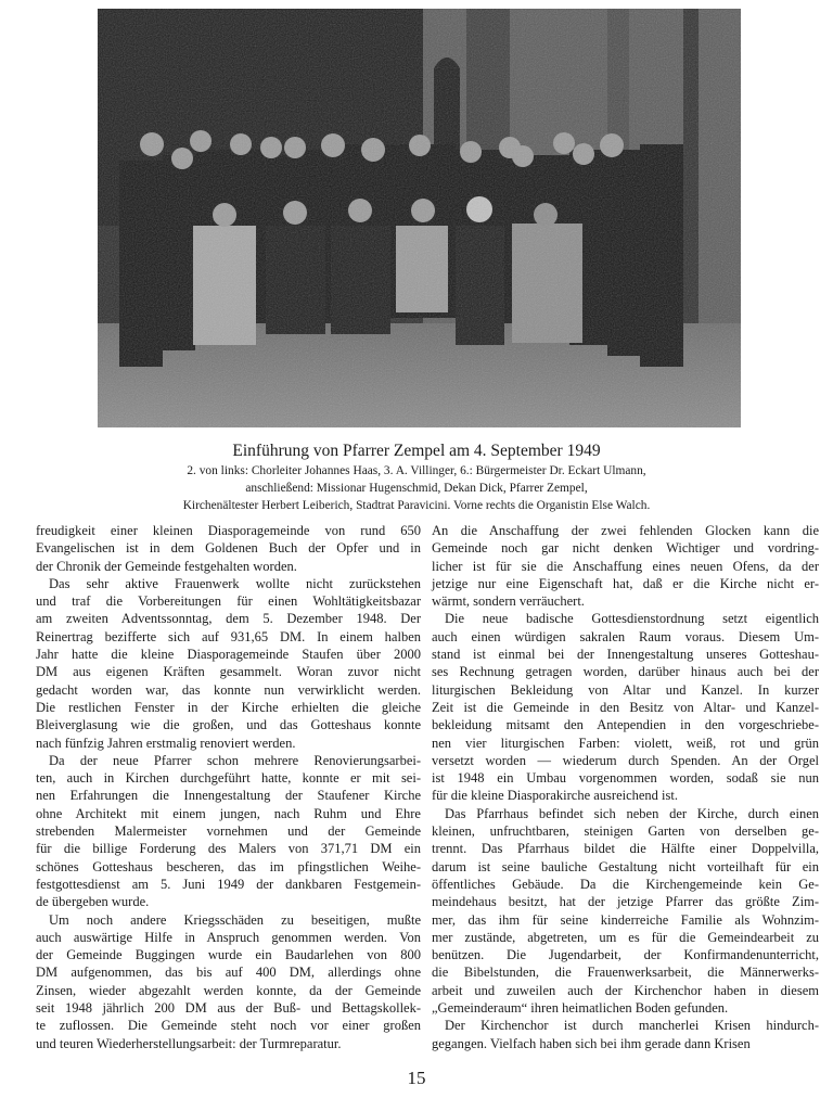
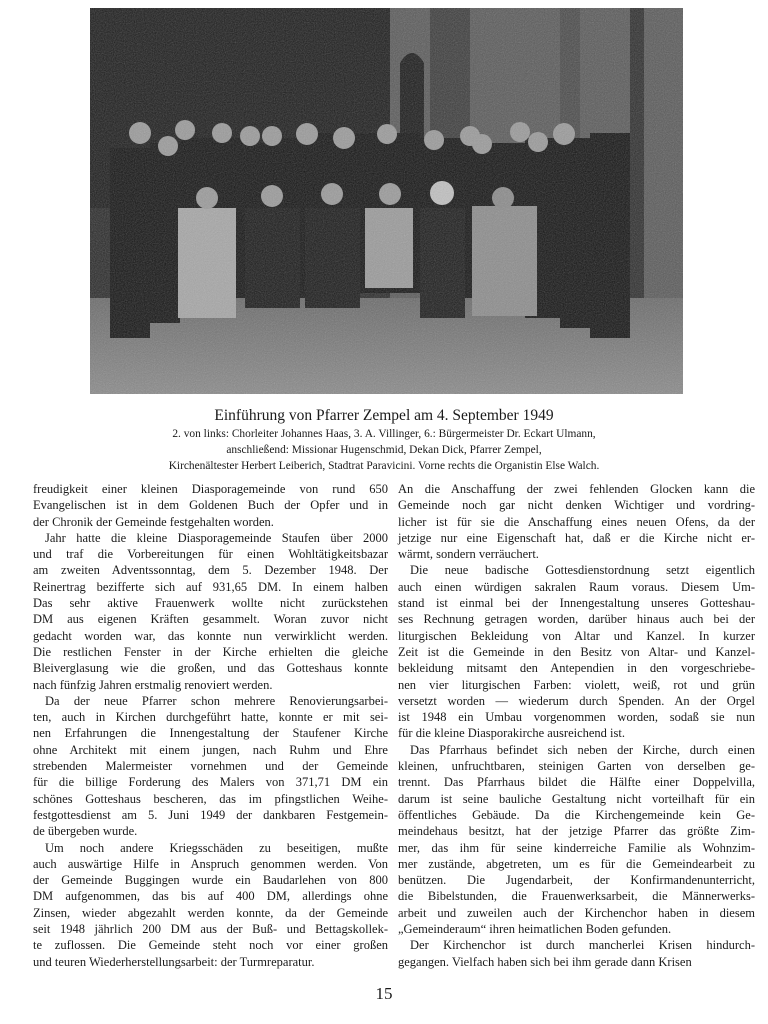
  Einführung von Pfarrer Zempel am 4. September 1949
  2. von links: Chorleiter Johannes Haas, 3. A. Villinger, 6.: Bürgermeister Dr. Eckart Ulmann,
  anschließend: Missionar Hugenschmid, Dekan Dick, Pfarrer Zempel,
  Kirchenältester Herbert Leiberich, Stadtrat Paravicini. Vorne rechts die Organistin Else Walch.
  freudigkeit einer kleinen Diasporagemeinde von rund 650
  Evangelischen ist in dem Goldenen Buch der Opfer und in
  der Chronik der Gemeinde festgehalten worden.
- Das sehr aktive Frauenwerk wollte nicht zurückstehen
+ Jahr hatte die kleine Diasporagemeinde Staufen über 2000
  und traf die Vorbereitungen für einen Wohltätigkeitsbazar
  am zweiten Adventssonntag, dem 5. Dezember 1948. Der
  Reinertrag bezifferte sich auf 931,65 DM. In einem halben
- Jahr hatte die kleine Diasporagemeinde Staufen über 2000
+ Das sehr aktive Frauenwerk wollte nicht zurückstehen
  DM aus eigenen Kräften gesammelt. Woran zuvor nicht
  gedacht worden war, das konnte nun verwirklicht werden.
  Die restlichen Fenster in der Kirche erhielten die gleiche
  Bleiverglasung wie die großen, und das Gotteshaus konnte
  nach fünfzig Jahren erstmalig renoviert werden.
  Da der neue Pfarrer schon mehrere Renovierungsarbei-
  ten, auch in Kirchen durchgeführt hatte, konnte er mit sei-
  nen Erfahrungen die Innengestaltung der Staufener Kirche
  ohne Architekt mit einem jungen, nach Ruhm und Ehre
  strebenden Malermeister vornehmen und der Gemeinde
  für die billige Forderung des Malers von 371,71 DM ein
  schönes Gotteshaus bescheren, das im pfingstlichen Weihe-
  festgottesdienst am 5. Juni 1949 der dankbaren Festgemein-
  de übergeben wurde.
  Um noch andere Kriegsschäden zu beseitigen, mußte
  auch auswärtige Hilfe in Anspruch genommen werden. Von
  der Gemeinde Buggingen wurde ein Baudarlehen von 800
  DM aufgenommen, das bis auf 400 DM, allerdings ohne
  Zinsen, wieder abgezahlt werden konnte, da der Gemeinde
  seit 1948 jährlich 200 DM aus der Buß- und Bettagskollek-
  te zuflossen. Die Gemeinde steht noch vor einer großen
  und teuren Wiederherstellungsarbeit: der Turmreparatur.
  An die Anschaffung der zwei fehlenden Glocken kann die
  Gemeinde noch gar nicht denken Wichtiger und vordring-
  licher ist für sie die Anschaffung eines neuen Ofens, da der
  jetzige nur eine Eigenschaft hat, daß er die Kirche nicht er-
  wärmt, sondern verräuchert.
  Die neue badische Gottesdienstordnung setzt eigentlich
  auch einen würdigen sakralen Raum voraus. Diesem Um-
  stand ist einmal bei der Innengestaltung unseres Gotteshau-
  ses Rechnung getragen worden, darüber hinaus auch bei der
  liturgischen Bekleidung von Altar und Kanzel. In kurzer
  Zeit ist die Gemeinde in den Besitz von Altar- und Kanzel-
  bekleidung mitsamt den Antependien in den vorgeschriebe-
  nen vier liturgischen Farben: violett, weiß, rot und grün
  versetzt worden — wiederum durch Spenden. An der Orgel
  ist 1948 ein Umbau vorgenommen worden, sodaß sie nun
  für die kleine Diasporakirche ausreichend ist.
  Das Pfarrhaus befindet sich neben der Kirche, durch einen
  kleinen, unfruchtbaren, steinigen Garten von derselben ge-
  trennt. Das Pfarrhaus bildet die Hälfte einer Doppelvilla,
  darum ist seine bauliche Gestaltung nicht vorteilhaft für ein
  öffentliches Gebäude. Da die Kirchengemeinde kein Ge-
  meindehaus besitzt, hat der jetzige Pfarrer das größte Zim-
  mer, das ihm für seine kinderreiche Familie als Wohnzim-
  mer zuständе, abgetreten, um es für die Gemeindearbeit zu
  benützen. Die Jugendarbeit, der Konfirmandenunterricht,
  die Bibelstunden, die Frauenwerksarbeit, die Männerwerks-
  arbeit und zuweilen auch der Kirchenchor haben in diesem
  „Gemeinderaum“ ihren heimatlichen Boden gefunden.
  Der Kirchenchor ist durch mancherlei Krisen hindurch-
  gegangen. Vielfach haben sich bei ihm gerade dann Krisen
  15
